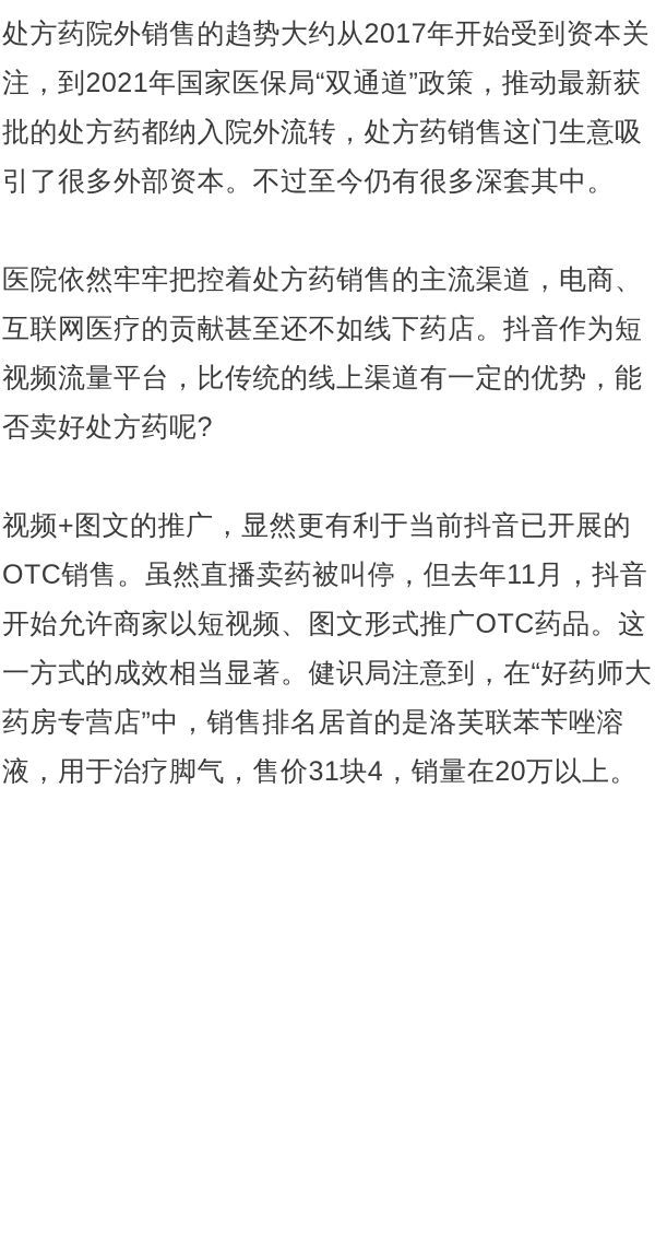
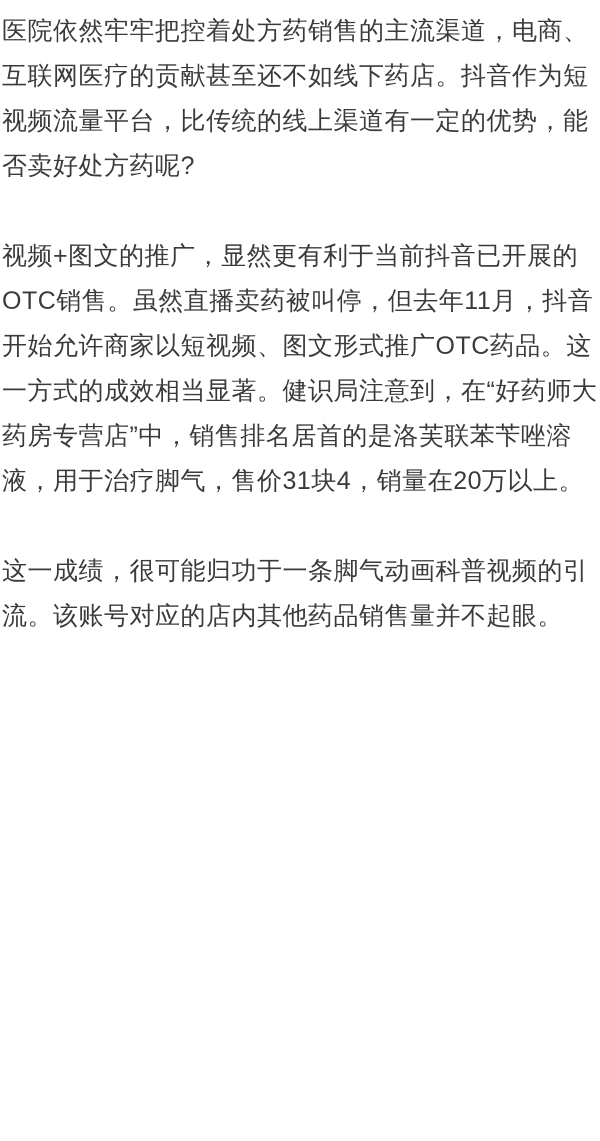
- 处方药院外销售的趋势大约从2017年开始受到资本关注，到2021年国家医保局“双通道”政策，推动最新获批的处方药都纳入院外流转，处方药销售这门生意吸引了很多外部资本。不过至今仍有很多深套其中。
  医院依然牢牢把控着处方药销售的主流渠道，电商、互联网医疗的贡献甚至还不如线下药店。抖音作为短视频流量平台，比传统的线上渠道有一定的优势，能否卖好处方药呢?
  视频+图文的推广，显然更有利于当前抖音已开展的OTC销售。虽然直播卖药被叫停，但去年11月，抖音开始允许商家以短视频、图文形式推广OTC药品。这一方式的成效相当显著。健识局注意到，在“好药师大药房专营店”中，销售排名居首的是洛芙联苯苄唑溶液，用于治疗脚气，售价31块4，销量在20万以上。
+ 这一成绩，很可能归功于一条脚气动画科普视频的引流。该账号对应的店内其他药品销售量并不起眼。
